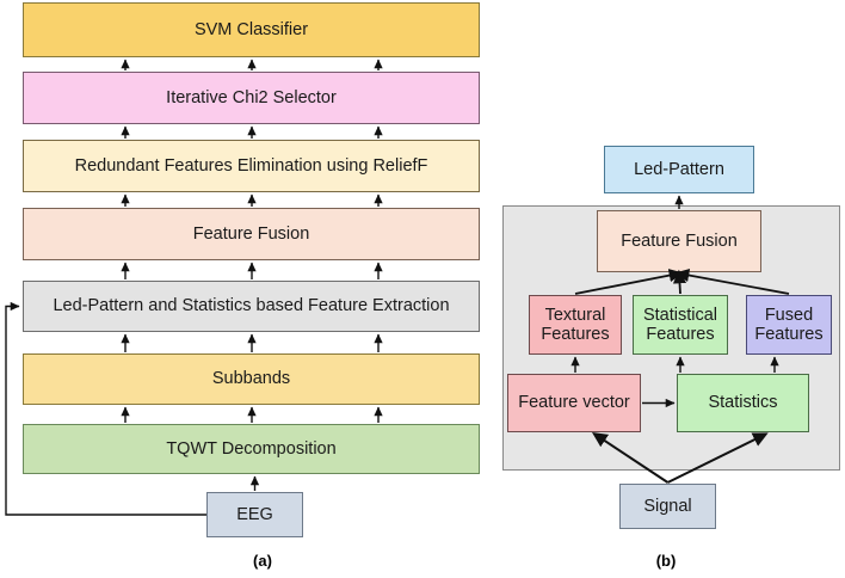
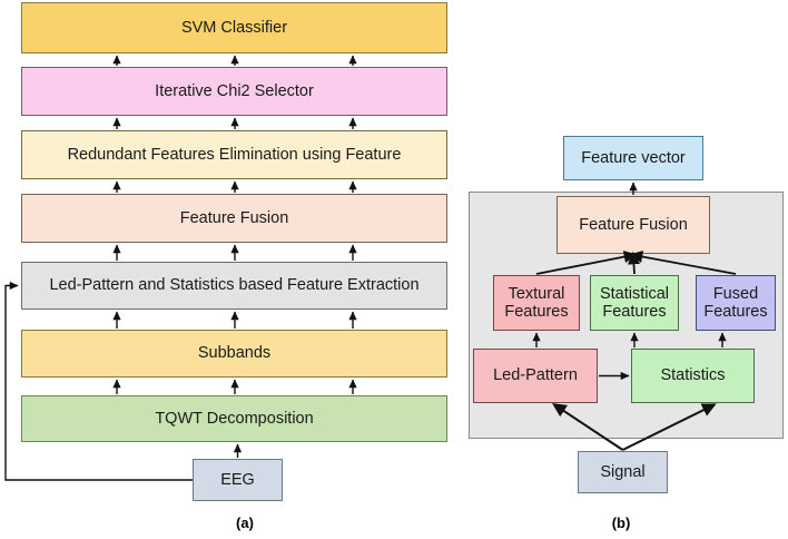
  SVM Classifier
  Iterative Chi2 Selector
- Redundant Features Elimination using ReliefF
+ Redundant Features Elimination using Feature
  Feature Fusion
  Led-Pattern and Statistics based Feature Extraction
  Subbands
  TQWT Decomposition
  EEG
- Led-Pattern
+ Feature vector
  Feature Fusion
  Textural
  Features
  Statistical
  Features
  Fused
  Features
- Feature vector
+ Led-Pattern
  Statistics
  Signal
  (a)
  (b)
